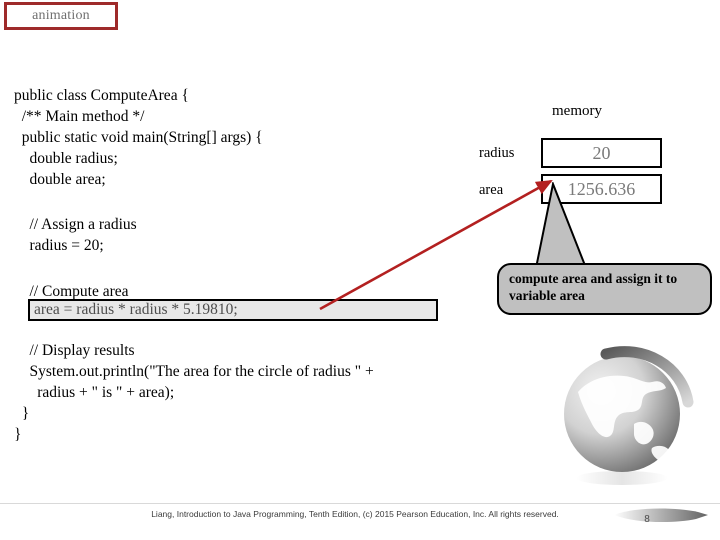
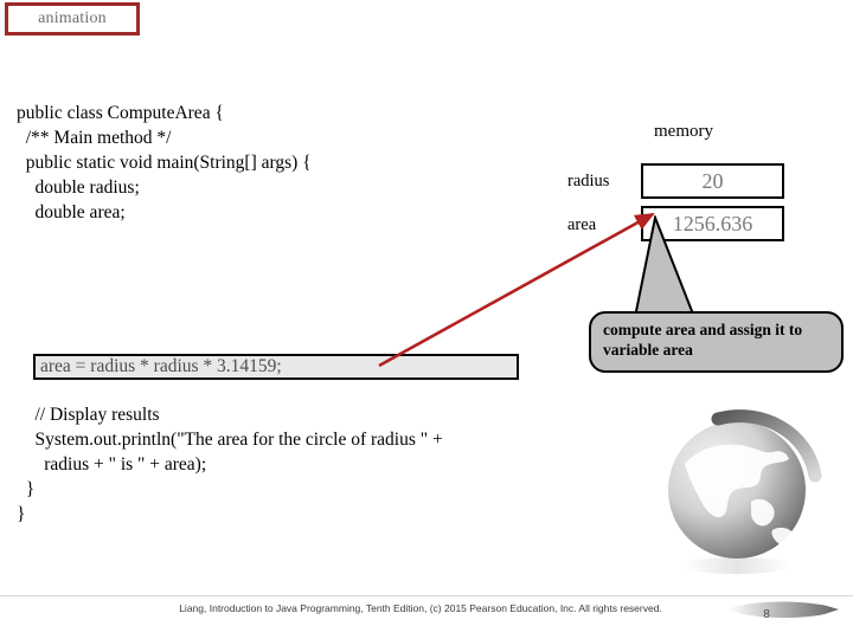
  animation
  public class ComputeArea {
  /** Main method */
  public static void main(String[] args) {
  double radius;
  double area;
- // Assign a radius
- radius = 20;
- // Compute area
- area = radius * radius * 5.19810;
+ area = radius * radius * 3.14159;
  // Display results
  System.out.println("The area for the circle of radius " +
  radius + " is " + area);
  }
  }
  memory
  radius
  20
  area
  1256.636
  compute area and assign it to variable area
  Liang, Introduction to Java Programming, Tenth Edition, (c) 2015 Pearson Education, Inc. All rights reserved.
  8
